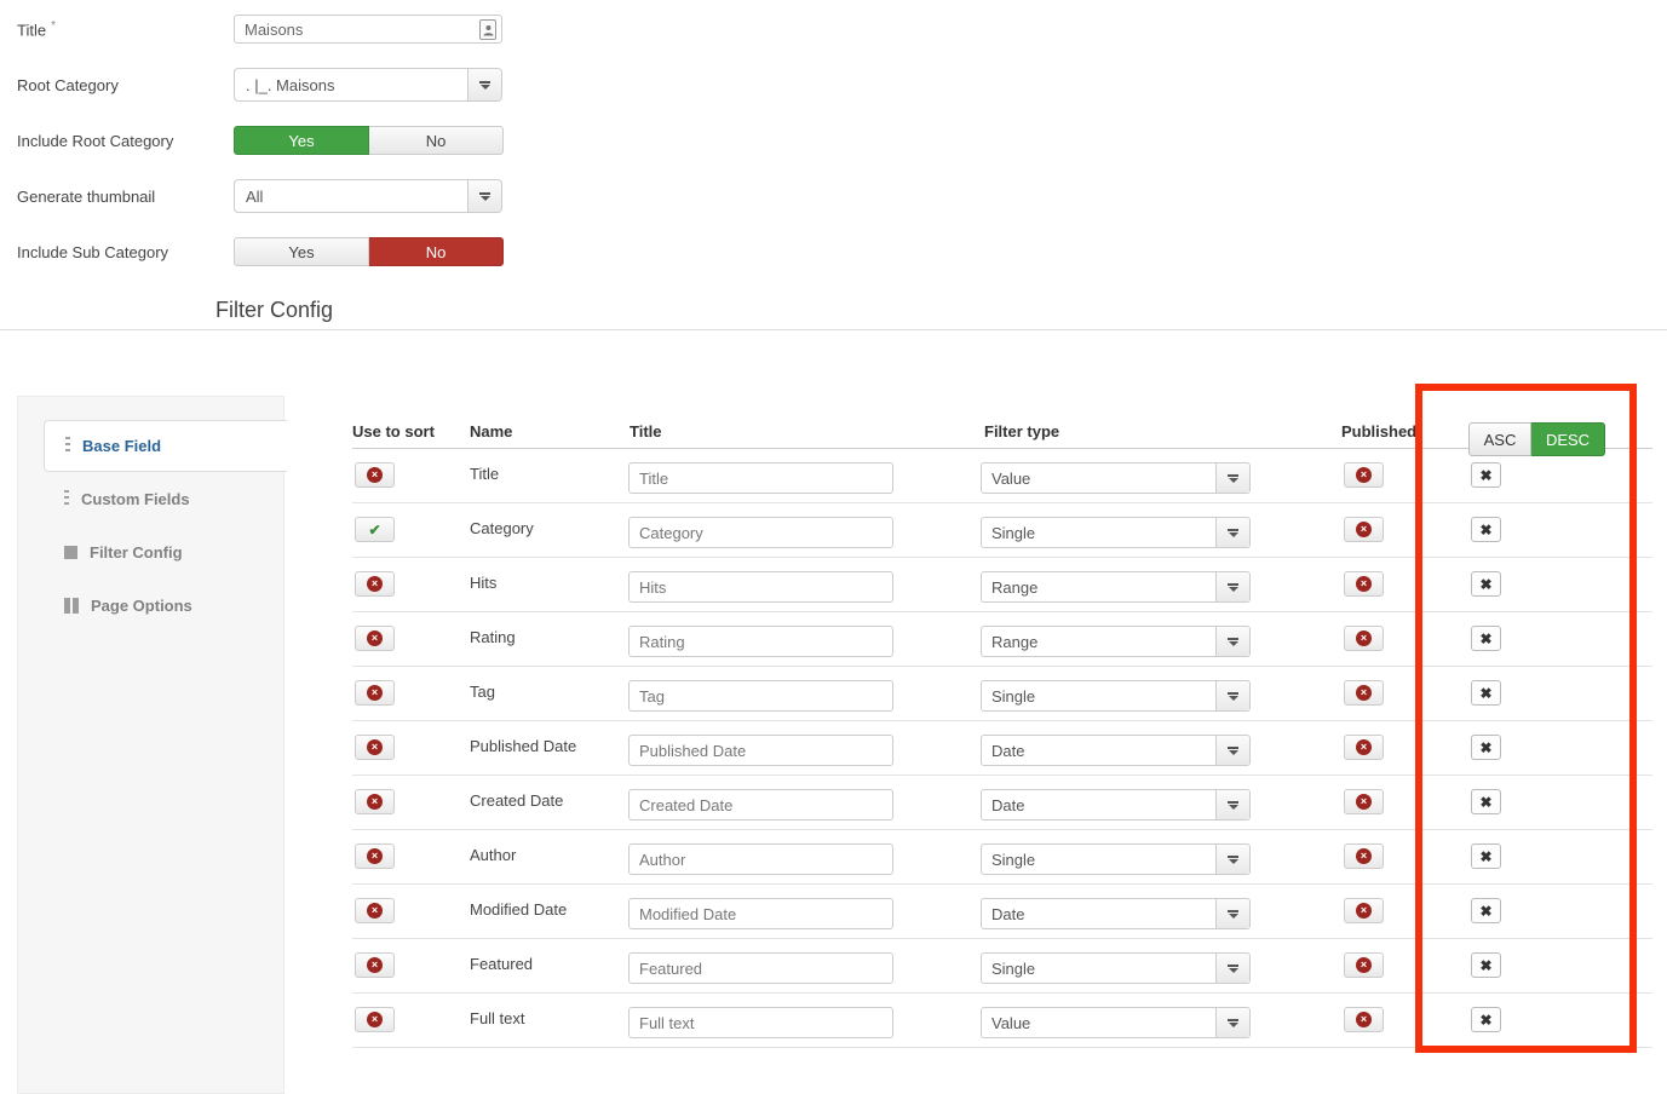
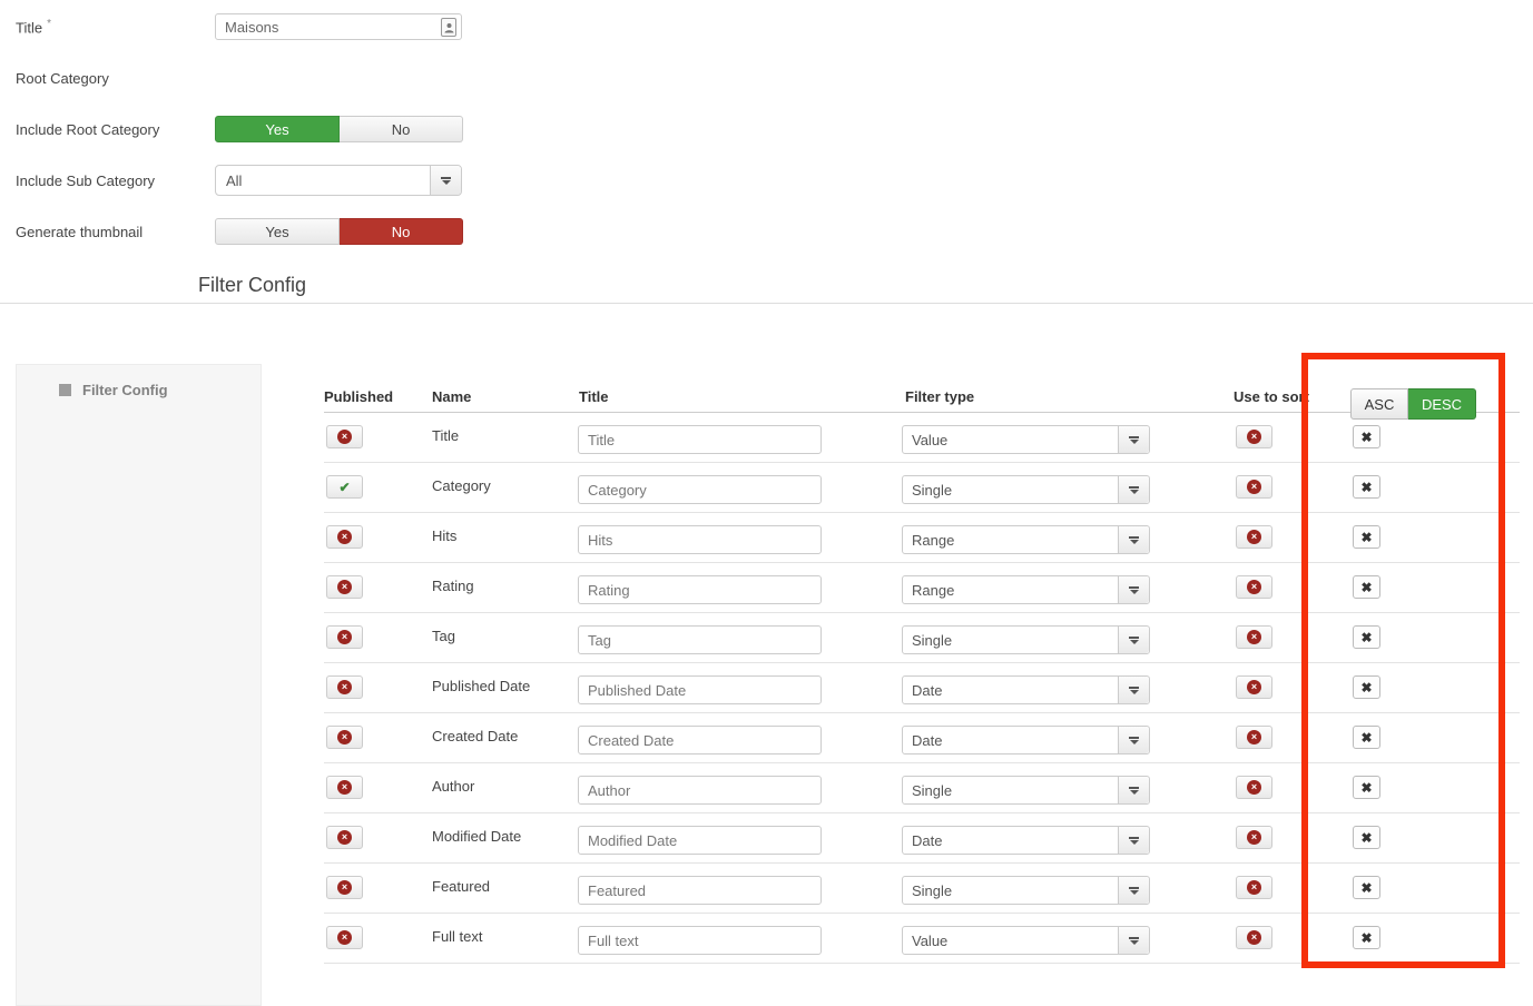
  Title *
  Maisons
  Root Category
- . |_. Maisons
  Include Root Category
  Yes
  No
- Generate thumbnail
+ Include Sub Category
  All
- Include Sub Category
+ Generate thumbnail
  Yes
  No
  Filter Config
- Base Field
- Custom Fields
  Filter Config
- Page Options
- Use to sort
+ Published
  Name
  Title
  Filter type
- Published
+ Use to sort
  ASC
  DESC
  ×
  Title
  Title
  Value
  ×
  ✖
  ✔
  Category
  Category
  Single
  ×
  ✖
  ×
  Hits
  Hits
  Range
  ×
  ✖
  ×
  Rating
  Rating
  Range
  ×
  ✖
  ×
  Tag
  Tag
  Single
  ×
  ✖
  ×
  Published Date
  Published Date
  Date
  ×
  ✖
  ×
  Created Date
  Created Date
  Date
  ×
  ✖
  ×
  Author
  Author
  Single
  ×
  ✖
  ×
  Modified Date
  Modified Date
  Date
  ×
  ✖
  ×
  Featured
  Featured
  Single
  ×
  ✖
  ×
  Full text
  Full text
  Value
  ×
  ✖
